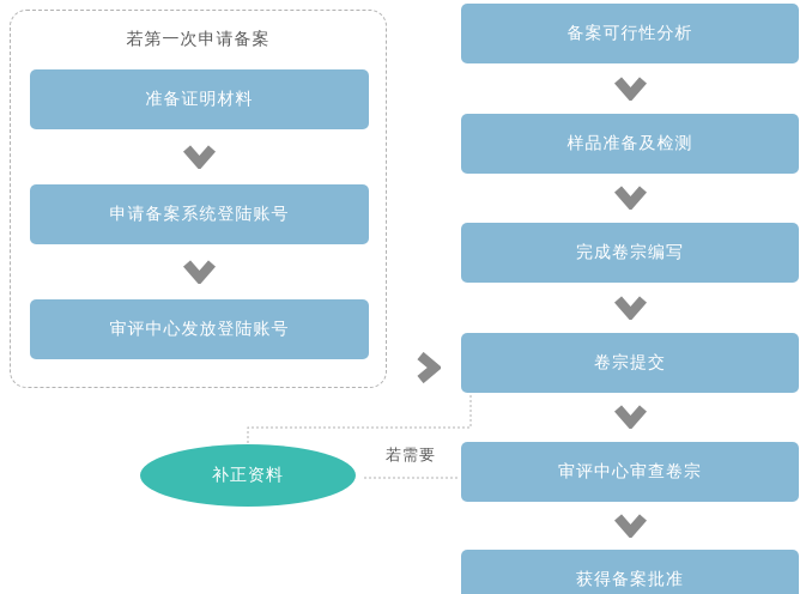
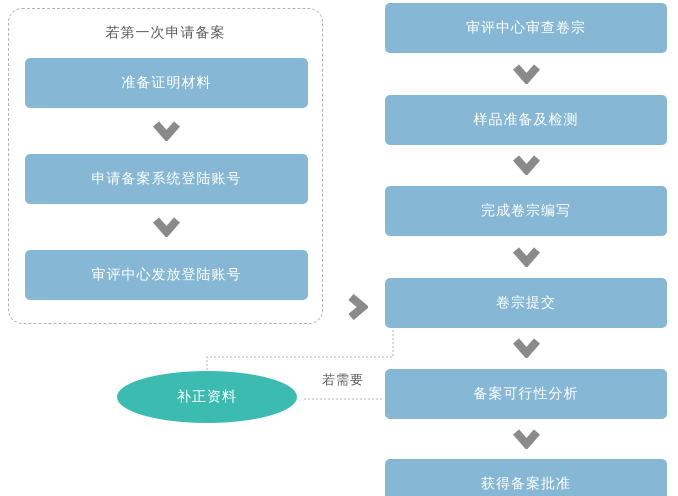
  若第一次申请备案
  准备证明材料
  申请备案系统登陆账号
  审评中心发放登陆账号
- 备案可行性分析
+ 审评中心审查卷宗
  样品准备及检测
  完成卷宗编写
  卷宗提交
- 审评中心审查卷宗
+ 备案可行性分析
  获得备案批准
  补正资料
  若需要
